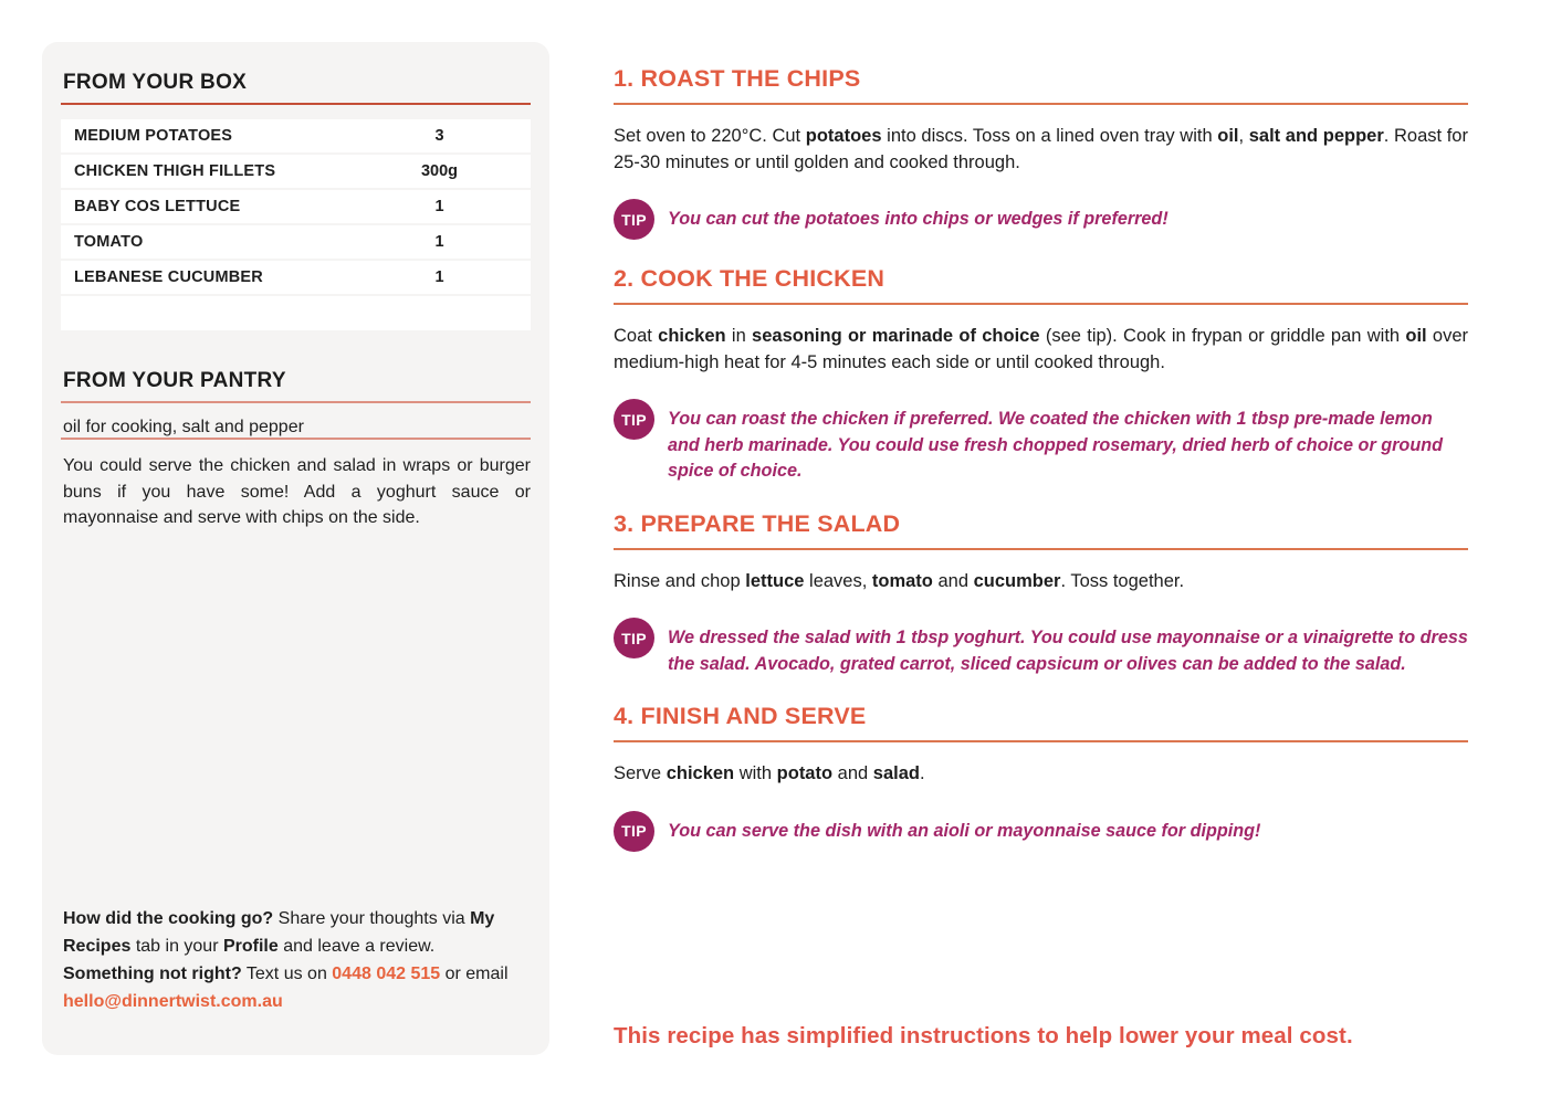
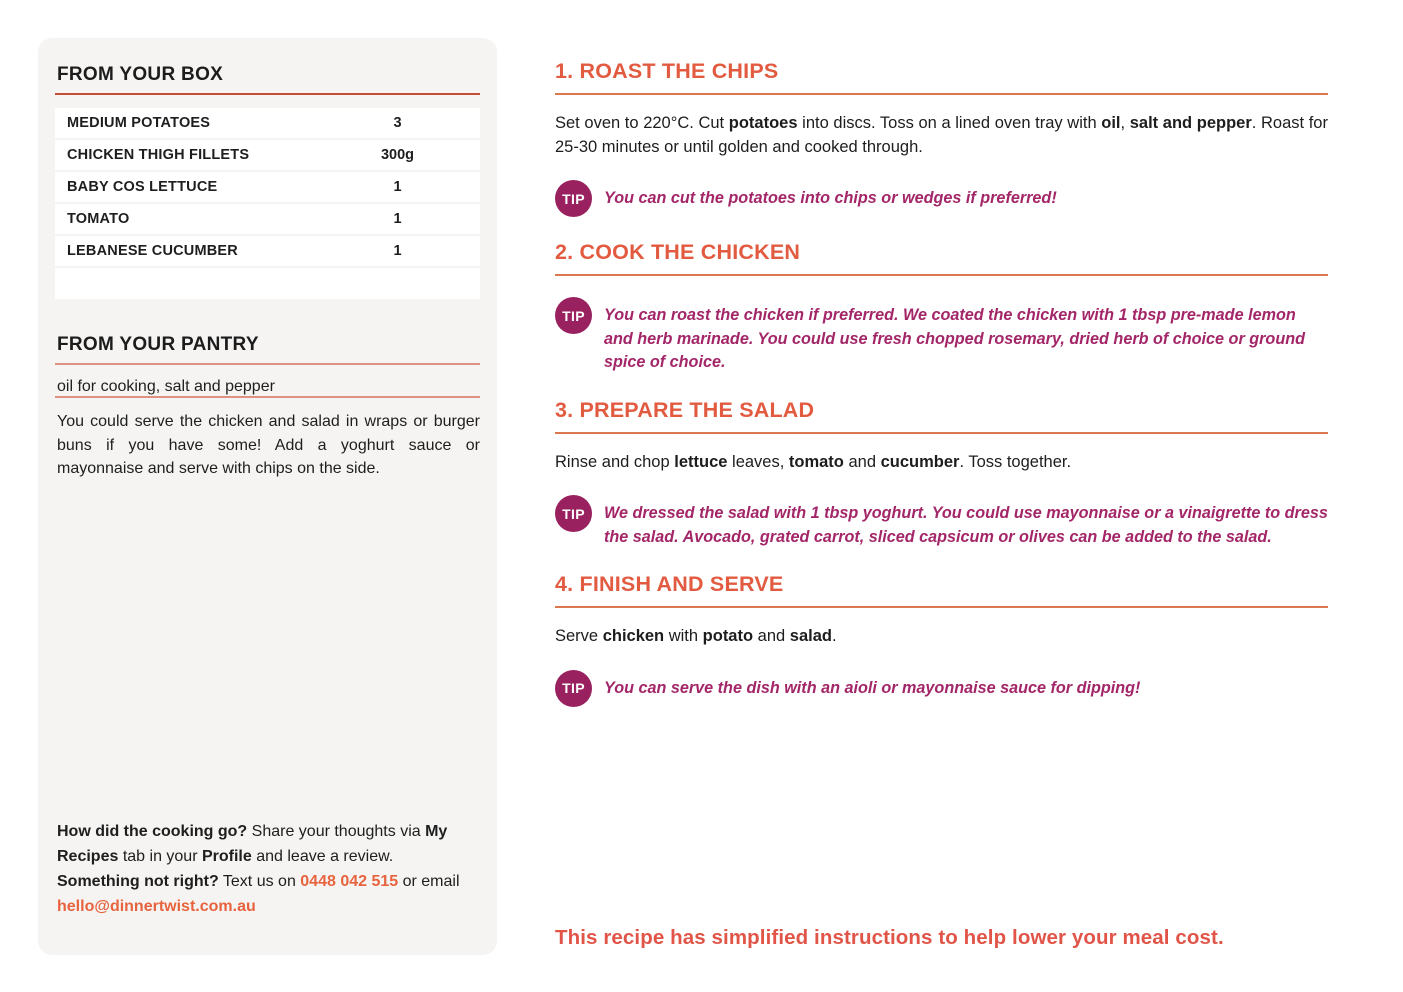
  FROM YOUR BOX
  MEDIUM POTATOES
  3
  CHICKEN THIGH FILLETS
  300g
  BABY COS LETTUCE
  1
  TOMATO
  1
  LEBANESE CUCUMBER
  1
  FROM YOUR PANTRY
  oil for cooking, salt and pepper
  You could serve the chicken and salad in wraps or burger buns if you have some! Add a yoghurt sauce or mayonnaise and serve with chips on the side.
  How did the cooking go? Share your thoughts via My Recipes tab in your Profile and leave a review.
  Something not right? Text us on 0448 042 515 or email hello@dinnertwist.com.au
  1. ROAST THE CHIPS
  Set oven to 220°C. Cut potatoes into discs. Toss on a lined oven tray with oil, salt and pepper. Roast for 25-30 minutes or until golden and cooked through.
  TIP
  You can cut the potatoes into chips or wedges if preferred!
  2. COOK THE CHICKEN
- Coat chicken in seasoning or marinade of choice (see tip). Cook in frypan or griddle pan with oil over medium-high heat for 4-5 minutes each side or until cooked through.
  TIP
  You can roast the chicken if preferred. We coated the chicken with 1 tbsp pre-made lemon and herb marinade. You could use fresh chopped rosemary, dried herb of choice or ground spice of choice.
  3. PREPARE THE SALAD
  Rinse and chop lettuce leaves, tomato and cucumber. Toss together.
  TIP
  We dressed the salad with 1 tbsp yoghurt. You could use mayonnaise or a vinaigrette to dress the salad. Avocado, grated carrot, sliced capsicum or olives can be added to the salad.
  4. FINISH AND SERVE
  Serve chicken with potato and salad.
  TIP
  You can serve the dish with an aioli or mayonnaise sauce for dipping!
  This recipe has simplified instructions to help lower your meal cost.
